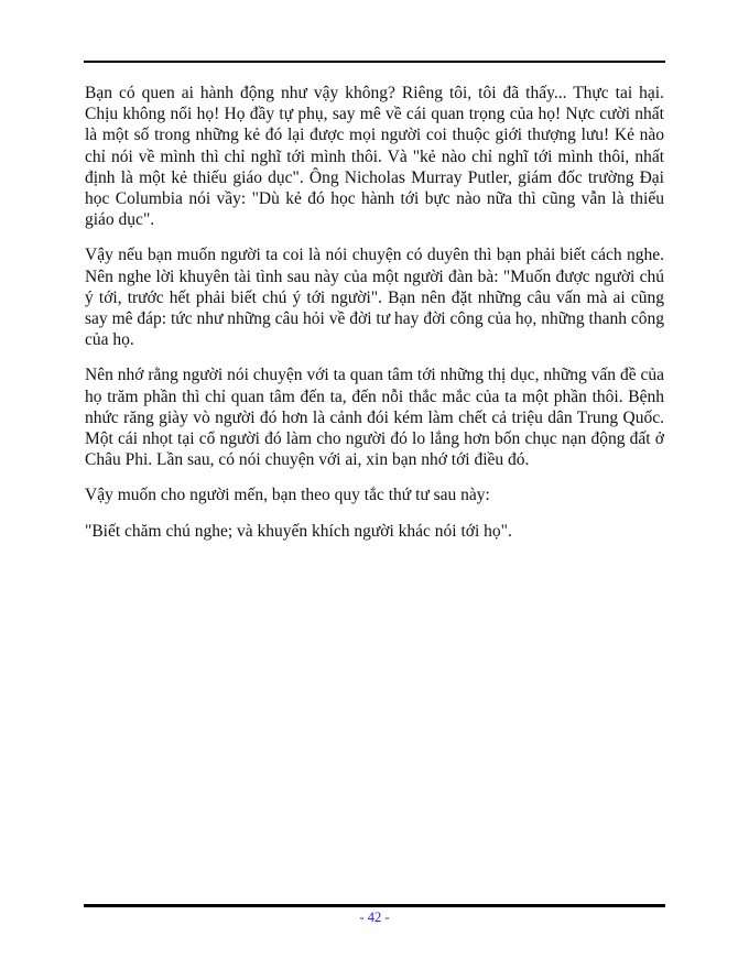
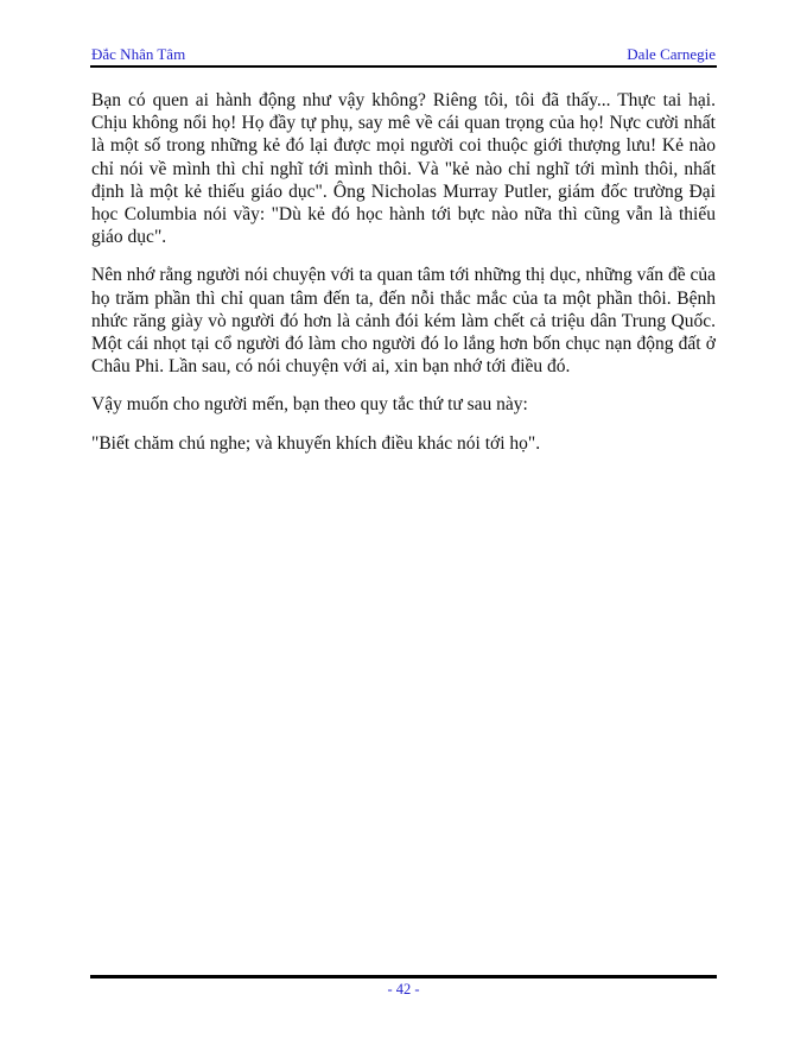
+ Đắc Nhân Tâm
+ Dale Carnegie
  Bạn có quen ai hành động như vậy không? Riêng tôi, tôi đã thấy... Thực tai hại. Chịu không nổi họ! Họ đầy tự phụ, say mê về cái quan trọng của họ! Nực cười nhất là một số trong những kẻ đó lại được mọi người coi thuộc giới thượng lưu! Kẻ nào chỉ nói về mình thì chỉ nghĩ tới mình thôi. Và "kẻ nào chỉ nghĩ tới mình thôi, nhất định là một kẻ thiếu giáo dục". Ông Nicholas Murray Putler, giám đốc trường Đại học Columbia nói vầy: "Dù kẻ đó học hành tới bực nào nữa thì cũng vẫn là thiếu giáo dục".
- Vậy nếu bạn muốn người ta coi là nói chuyện có duyên thì bạn phải biết cách nghe. Nên nghe lời khuyên tài tình sau này của một người đàn bà: "Muốn được người chú ý tới, trước hết phải biết chú ý tới người". Bạn nên đặt những câu vấn mà ai cũng say mê đáp: tức như những câu hỏi về đời tư hay đời công của họ, những thanh công của họ.
  Nên nhớ rằng người nói chuyện với ta quan tâm tới những thị dục, những vấn đề của họ trăm phần thì chỉ quan tâm đến ta, đến nỗi thắc mắc của ta một phần thôi. Bệnh nhức răng giày vò người đó hơn là cảnh đói kém làm chết cả triệu dân Trung Quốc. Một cái nhọt tại cổ người đó làm cho người đó lo lắng hơn bốn chục nạn động đất ở Châu Phi. Lần sau, có nói chuyện với ai, xin bạn nhớ tới điều đó.
  Vậy muốn cho người mến, bạn theo quy tắc thứ tư sau này:
- "Biết chăm chú nghe; và khuyến khích người khác nói tới họ".
+ "Biết chăm chú nghe; và khuyến khích điều khác nói tới họ".
  - 42 -
